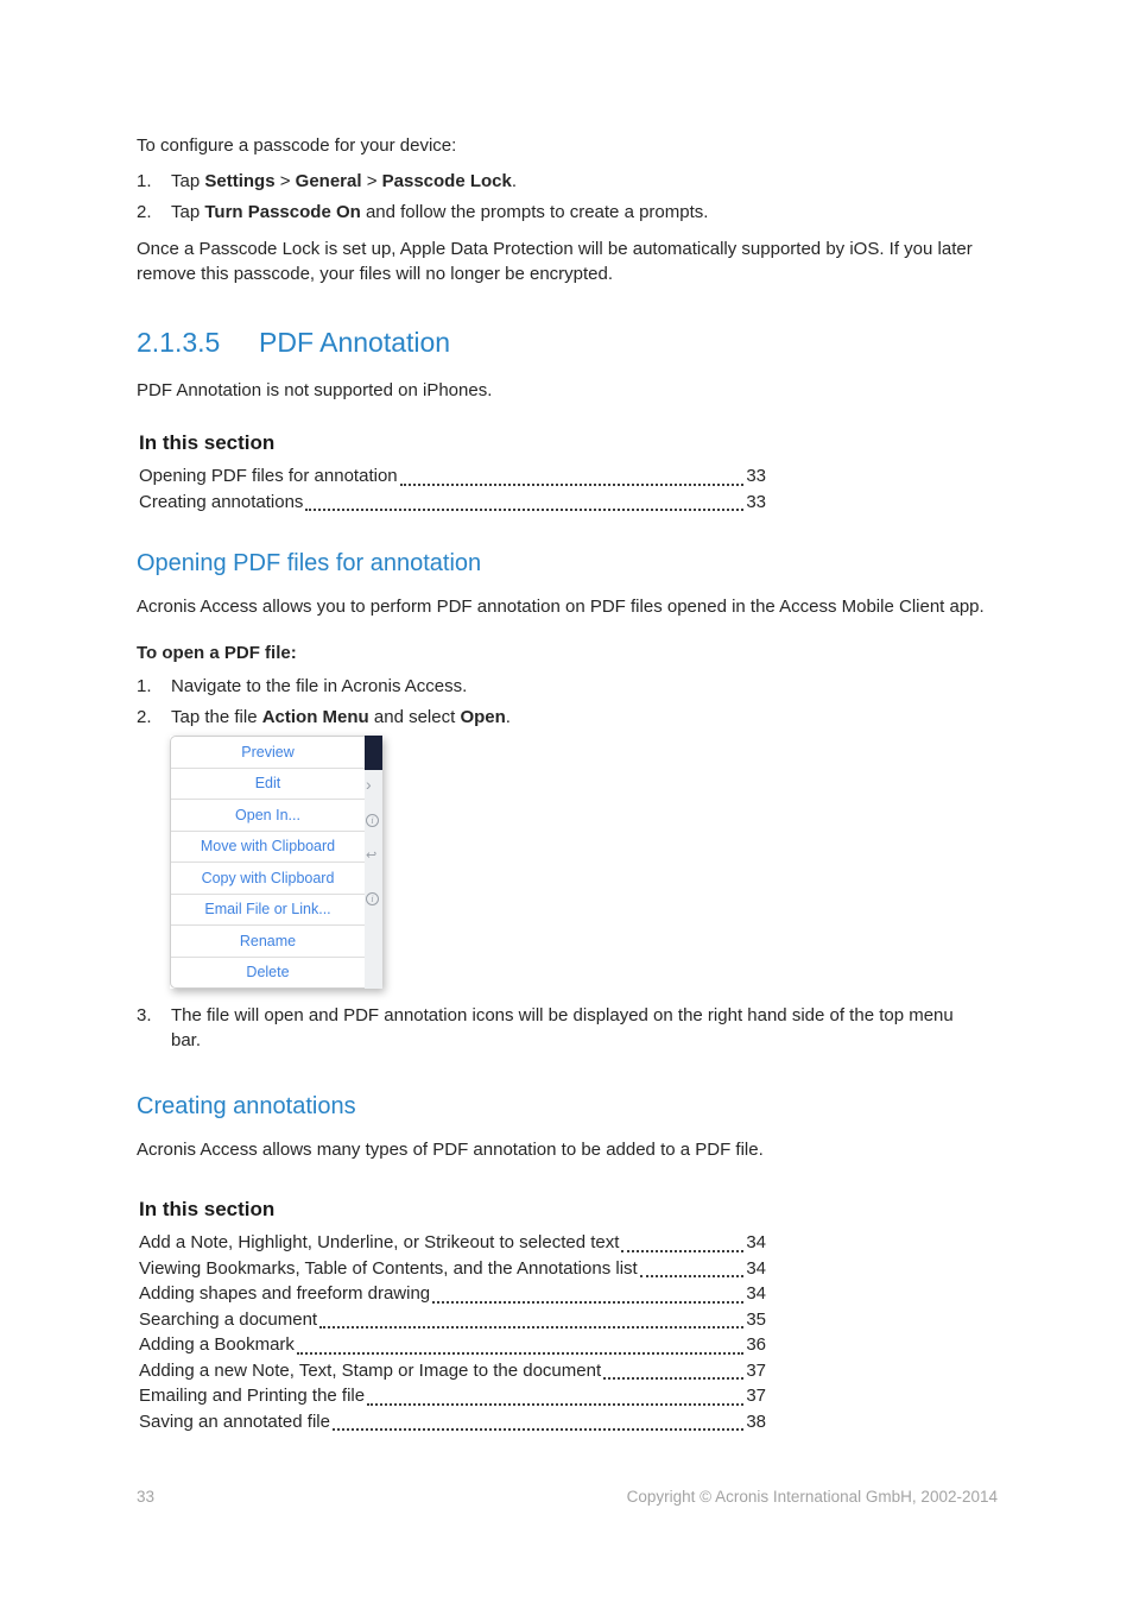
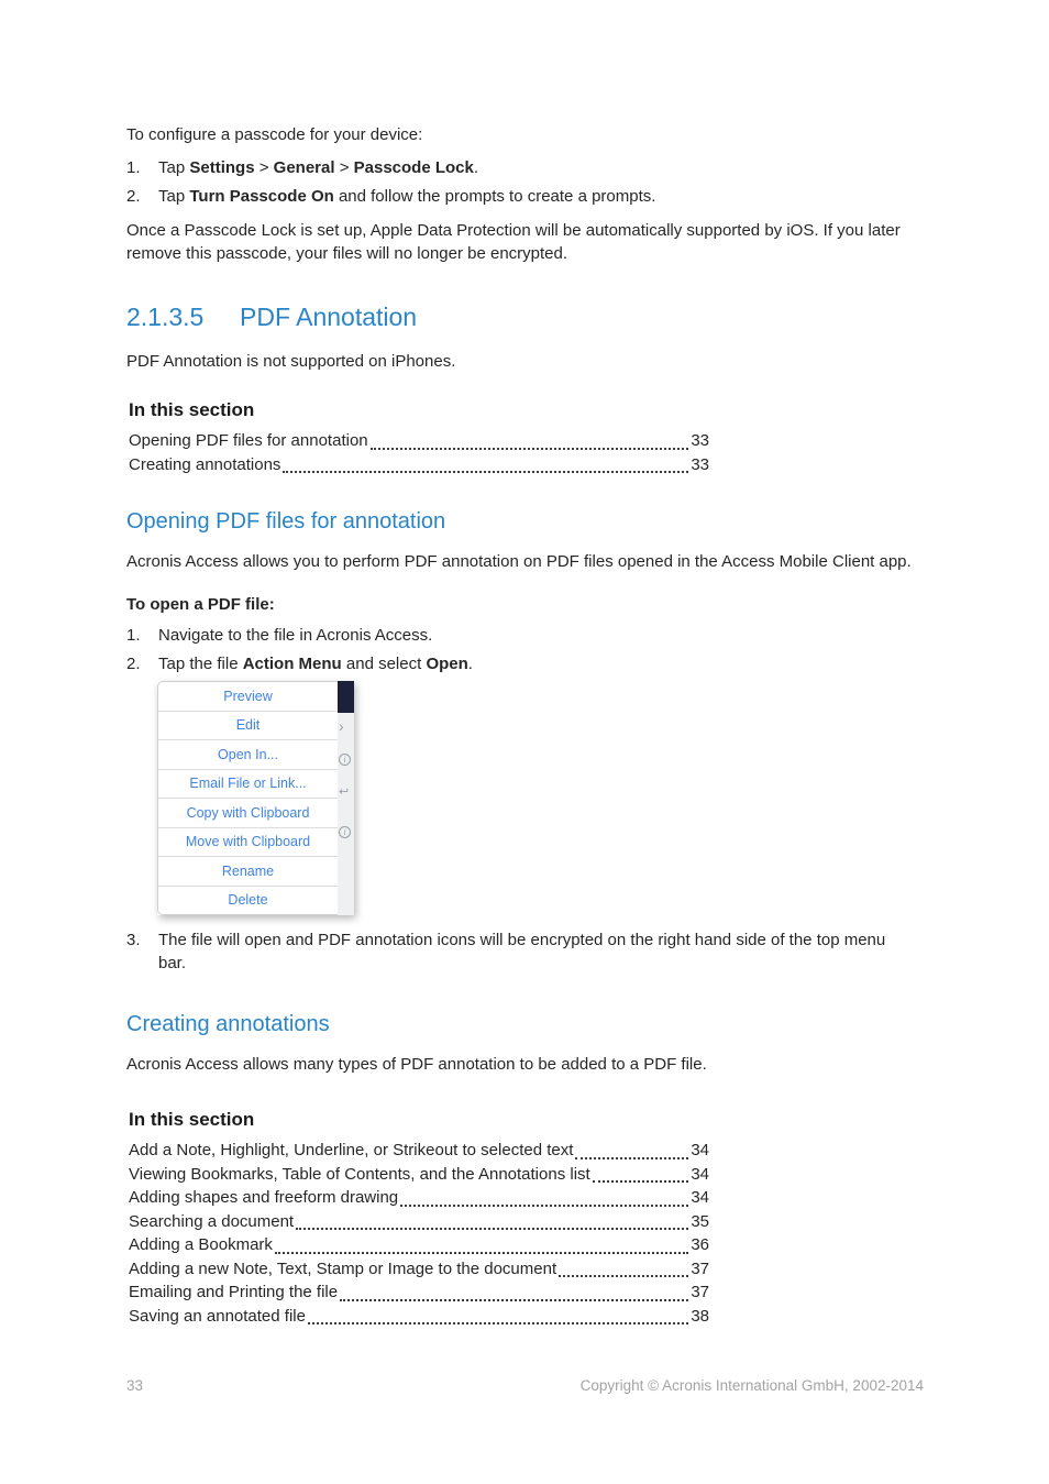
  To configure a passcode for your device:
  1.
  Tap Settings > General > Passcode Lock.
  2.
  Tap Turn Passcode On and follow the prompts to create a prompts.
  Once a Passcode Lock is set up, Apple Data Protection will be automatically supported by iOS. If you later remove this passcode, your files will no longer be encrypted.
  2.1.3.5
  PDF Annotation
  PDF Annotation is not supported on iPhones.
  In this section
  Opening PDF files for annotation
  33
  Creating annotations
  33
  Opening PDF files for annotation
  Acronis Access allows you to perform PDF annotation on PDF files opened in the Access Mobile Client app.
  To open a PDF file:
  1.
  Navigate to the file in Acronis Access.
  2.
  Tap the file Action Menu and select Open.
  Preview
  Edit
  Open In...
- Move with Clipboard
+ Email File or Link...
  Copy with Clipboard
- Email File or Link...
+ Move with Clipboard
  Rename
  Delete
  ›
  i
  ↩
  i
  3.
- The file will open and PDF annotation icons will be displayed on the right hand side of the top menu bar.
+ The file will open and PDF annotation icons will be encrypted on the right hand side of the top menu bar.
  Creating annotations
  Acronis Access allows many types of PDF annotation to be added to a PDF file.
  In this section
  Add a Note, Highlight, Underline, or Strikeout to selected text
  34
  Viewing Bookmarks, Table of Contents, and the Annotations list
  34
  Adding shapes and freeform drawing
  34
  Searching a document
  35
  Adding a Bookmark
  36
  Adding a new Note, Text, Stamp or Image to the document
  37
  Emailing and Printing the file
  37
  Saving an annotated file
  38
  33
  Copyright © Acronis International GmbH, 2002-2014
